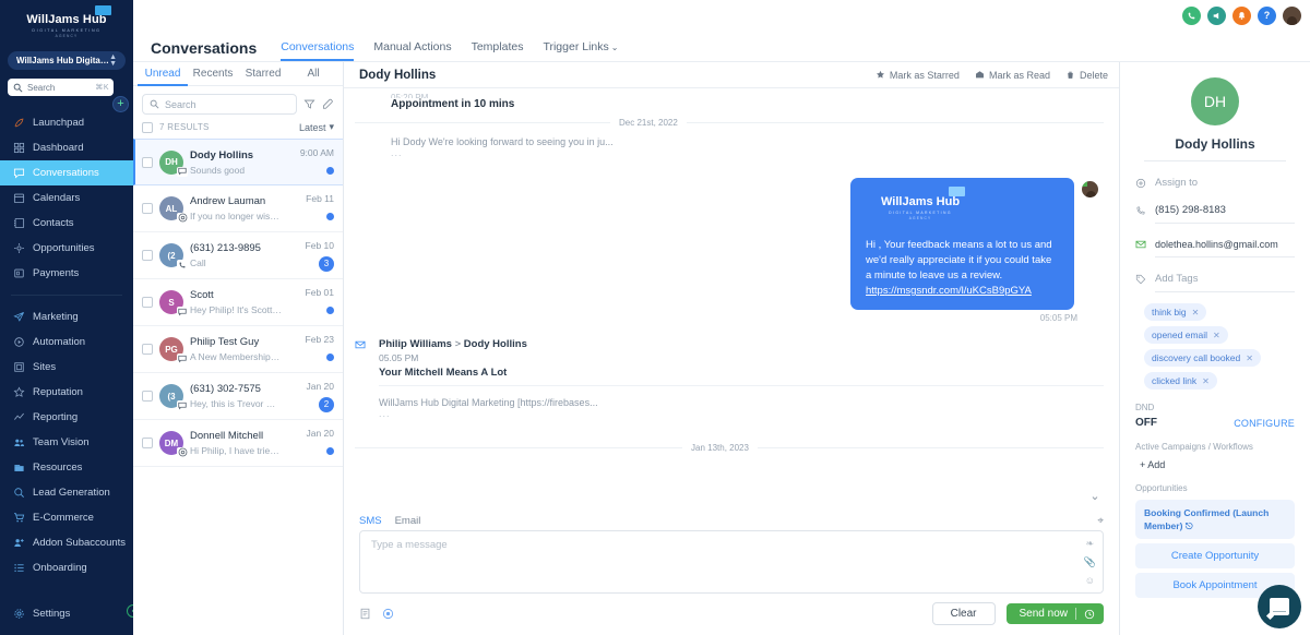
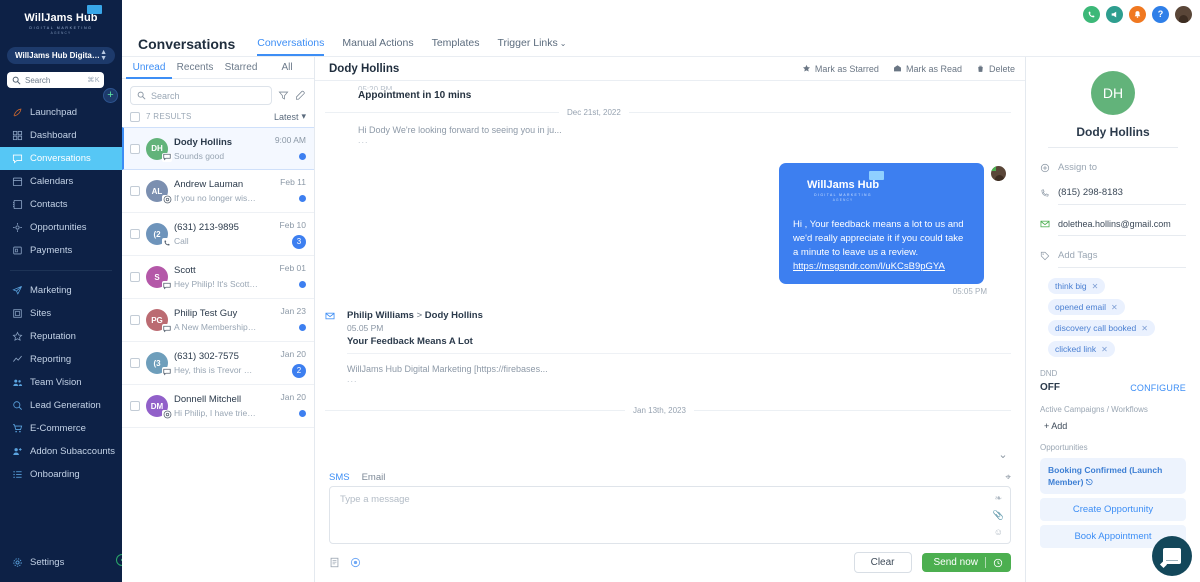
  WillJams Hub
  WillJams Hub Digital M
  Search
  +
  Launchpad
  Dashboard
  Conversations
  Calendars
  Contacts
  Opportunities
  Payments
  Marketing
- Automation
  Sites
  Reputation
  Reporting
  Team Vision
- Resources
  Lead Generation
  E-Commerce
  Addon Subaccounts
  Onboarding
  Settings
  ‹
  ?
  Conversations
  Conversations
  Manual Actions
  Templates
  Trigger Links ⌄
  Unread
  Recents
  Starred
  All
  Search
  7 RESULTS
  Latest
  ▾
  DH
  Dody Hollins
  Sounds good
  9:00 AM
  AL
  Andrew Lauman
  Feb 11
  (2
  (631) 213-9895
  Call
  Feb 10
  3
  S
  Scott
  Feb 01
  PG
  Philip Test Guy
- Feb 23
+ Jan 23
  (3
  (631) 302-7575
  Jan 20
  2
  DM
  Donnell Mitchell
  Hi Philip, I have tried t
  Jan 20
  Dody Hollins
  Mark as Starred
  Mark as Read
  Delete
  05:20 PM
  Appointment in 10 mins
  Dec 21st, 2022
  Hi Dody We're looking forward to seeing you in ju...
  ...
  WillJams Hub
  Hi , Your feedback means a lot to us and we'd really appreciate it if you could take a minute to leave us a review.
  https://msgsndr.com/l/uKCsB9pGYA
  05:05 PM
  Philip Williams > Dody Hollins
  05.05 PM
- Your Mitchell Means A Lot
+ Your Feedback Means A Lot
  WillJams Hub Digital Marketing [https://firebases...
  ...
  Jan 13th, 2023
  ⌄
  SMS
  Email
  ⌖
  Type a message
  ❧
  📎
  ☺
  Clear
  Send now
  DH
  Dody Hollins
  Assign to
  (815) 298-8183
  dolethea.hollins@gmail.com
  Add Tags
  think big
  ✕
  opened email
  ✕
  discovery call booked
  ✕
  clicked link
  ✕
  DND
  OFF
  CONFIGURE
  Active Campaigns / Workflows
  + Add
  Opportunities
  Booking Confirmed (Launch Member) ⎋
  Create Opportunity
  Book Appointment
